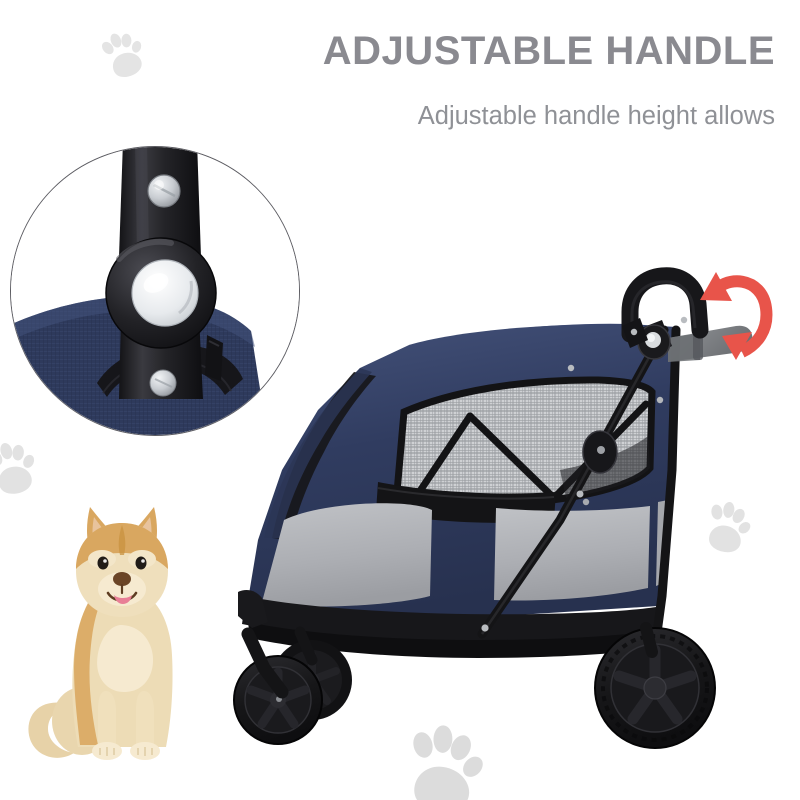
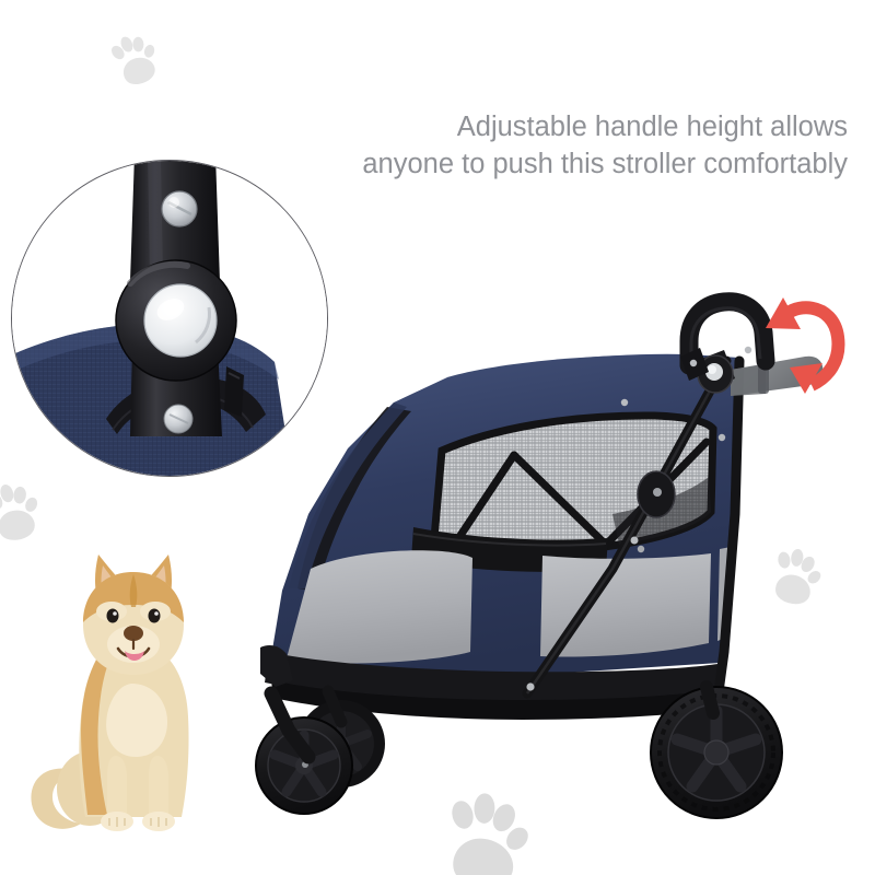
- ADJUSTABLE HANDLE
  Adjustable handle height allows
+ anyone to push this stroller comfortably
